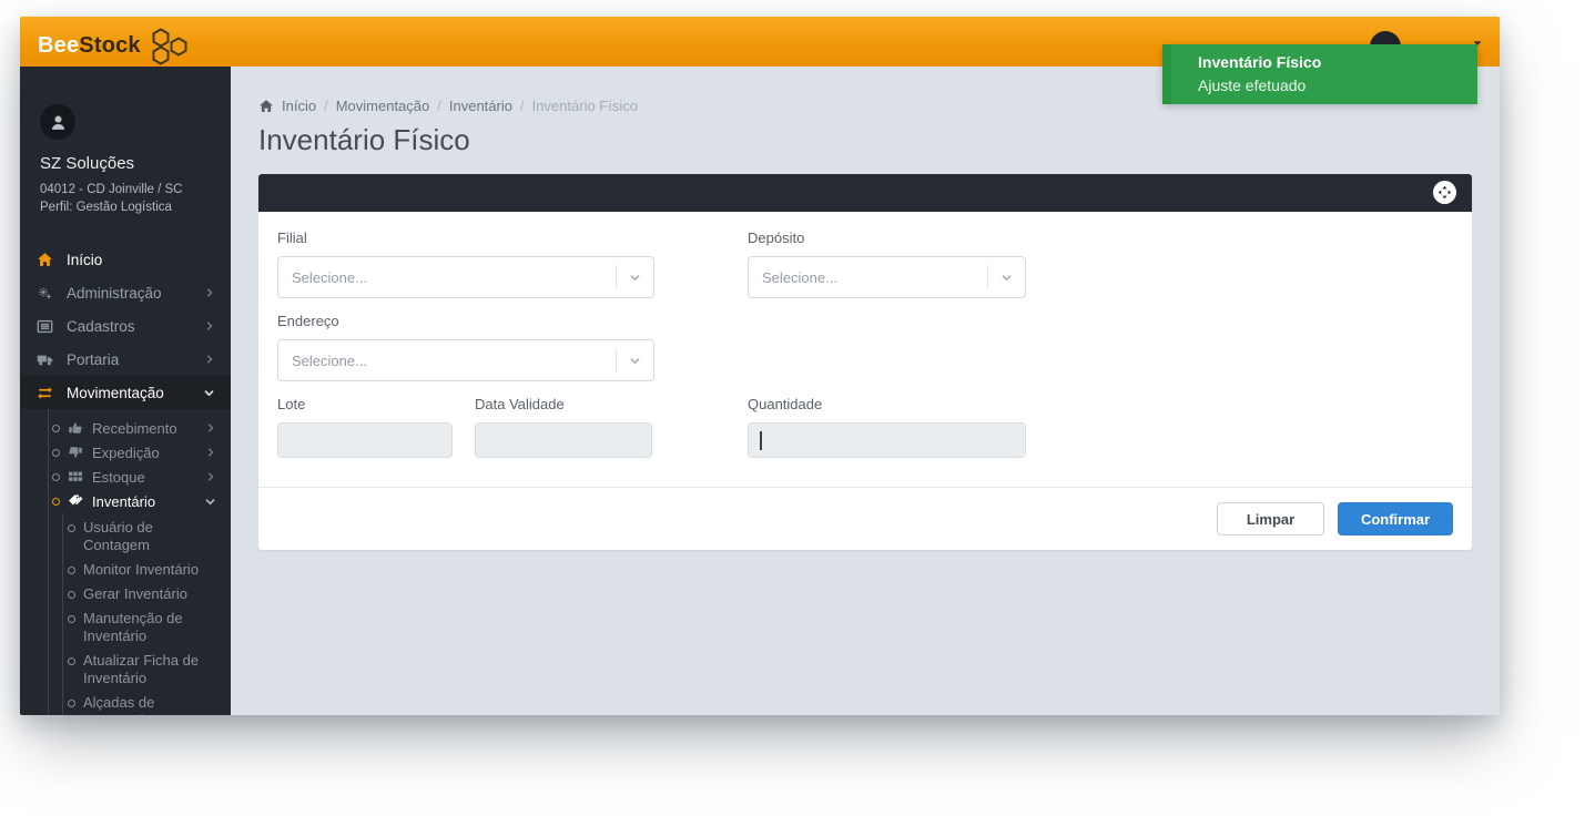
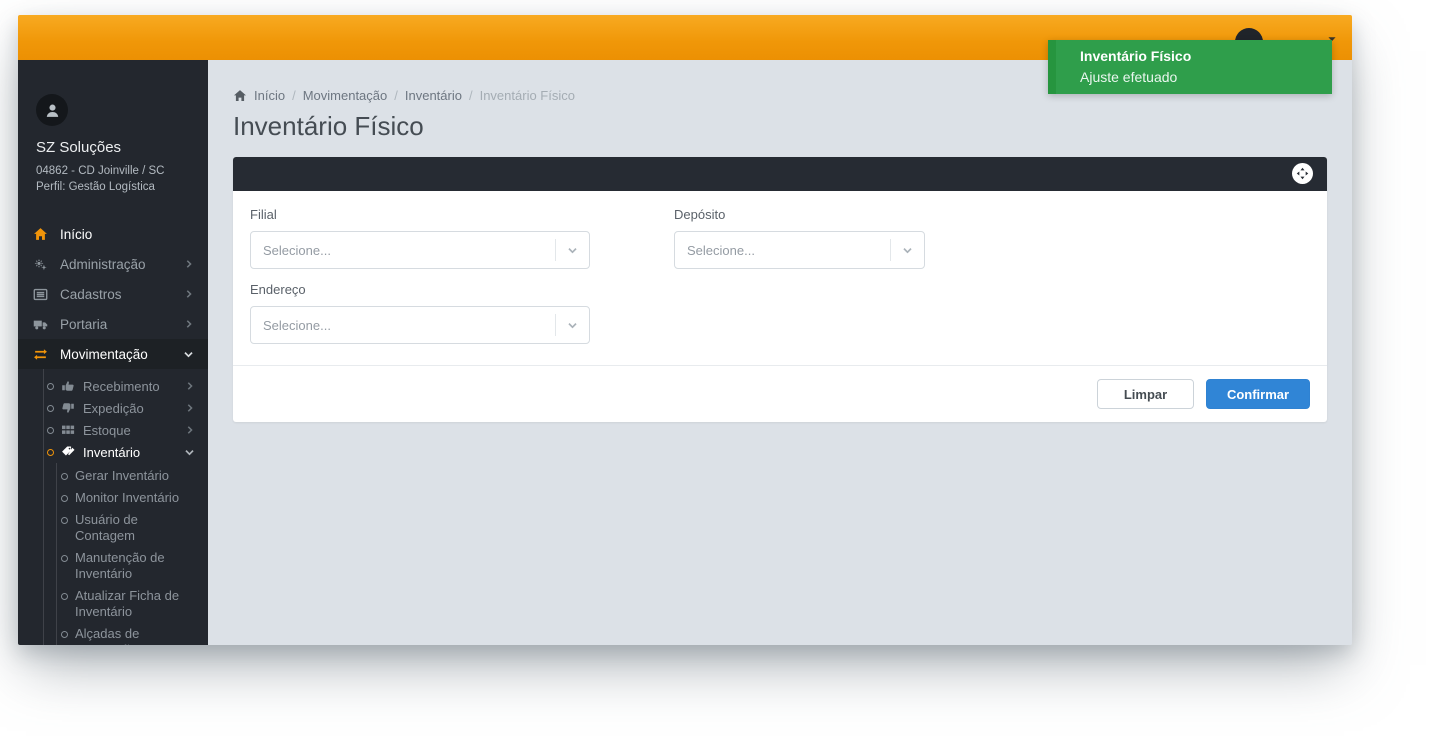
- BeeStock
  SZ Soluções
- 04012 - CD Joinville / SC
+ 04862 - CD Joinville / SC
  Perfil: Gestão Logística
  Início
  Administração
  Cadastros
  Portaria
  Movimentação
  Recebimento
  Expedição
  Estoque
  Inventário
- Usuário de Contagem
+ Gerar Inventário
  Monitor Inventário
- Gerar Inventário
+ Usuário de Contagem
  Manutenção de Inventário
  Atualizar Ficha de Inventário
  Início
  /
  Movimentação
  /
  Inventário
  /
  Inventário Físico
  Inventário Físico
  Filial
  Selecione...
  Depósito
  Selecione...
  Endereço
  Selecione...
- Lote
- Data Validade
- Quantidade
  Limpar
  Confirmar
  Inventário Físico
  Ajuste efetuado
